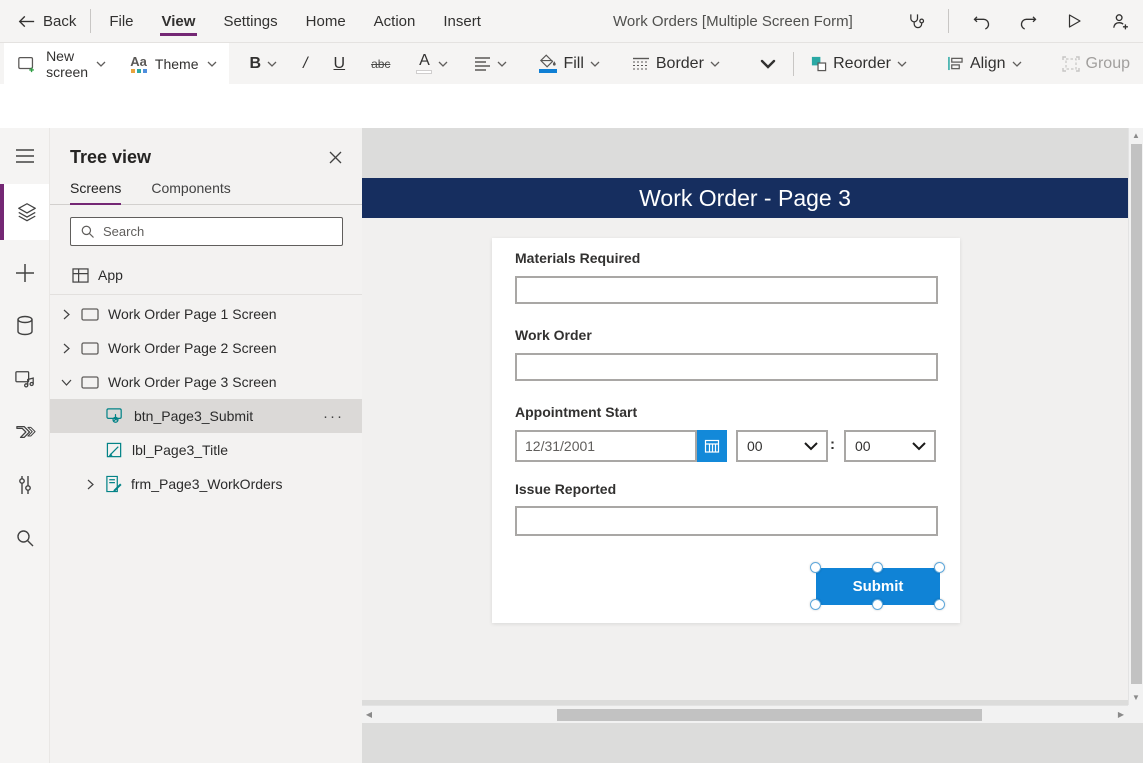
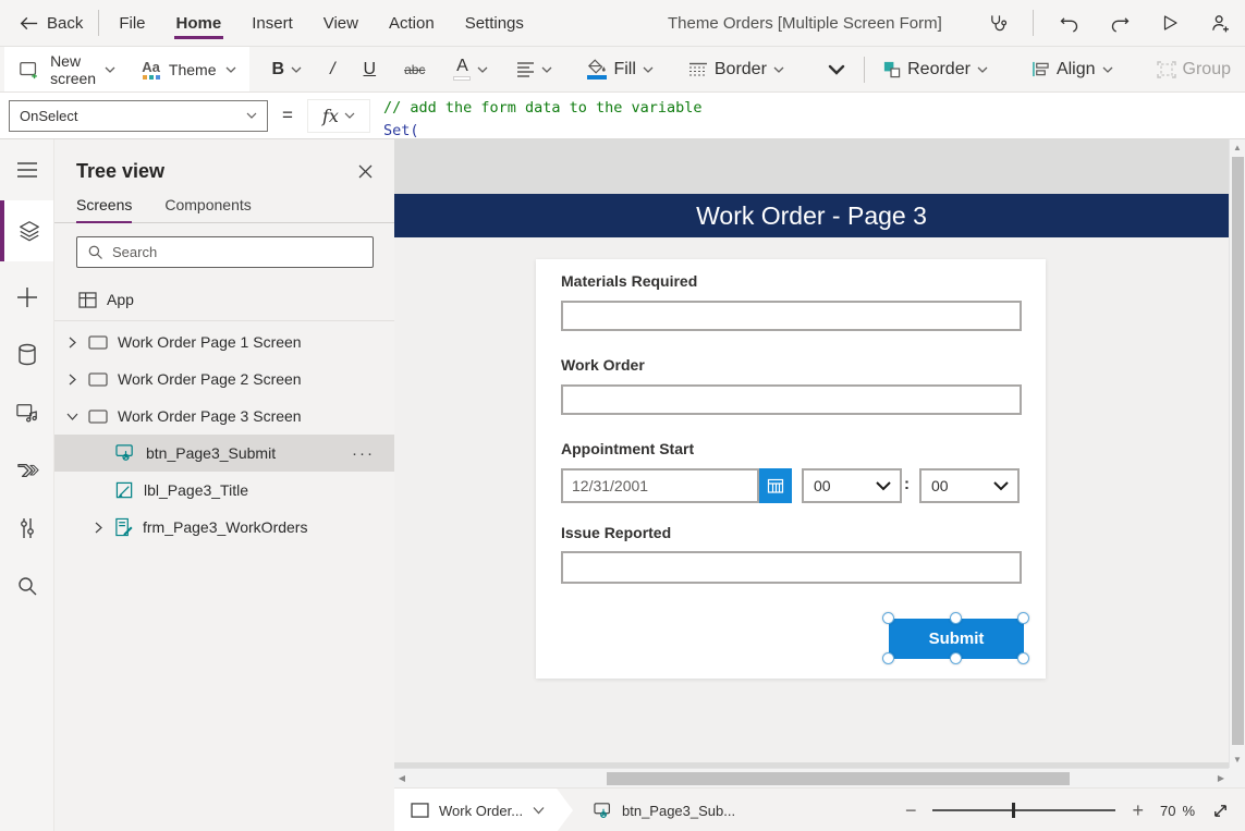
  Back
  File
- View
+ Home
- Settings
+ Insert
- Home
+ View
  Action
- Insert
+ Settings
- Work Orders [Multiple Screen Form]
+ Theme Orders [Multiple Screen Form]
  New screen
  Aa
  Theme
  B
  /
  U
  abc
  A
  Fill
  Border
  Reorder
  Align
  Group
+ OnSelect
+ =
+ fx
+ // add the form data to the variable
+ Set(
  Tree view
  Screens
  Components
  Search
  App
  Work Order Page 1 Screen
  Work Order Page 2 Screen
  Work Order Page 3 Screen
  btn_Page3_Submit
  ···
  lbl_Page3_Title
  frm_Page3_WorkOrders
  Work Order - Page 3
  Materials Required
  Work Order
  Appointment Start
  12/31/2001
  00
  :
  00
  Issue Reported
  Submit
  ▲
  ▼
  ◀
  ▶
+ Work Order...
+ btn_Page3_Sub...
+ −
+ +
+ 70
+ %
